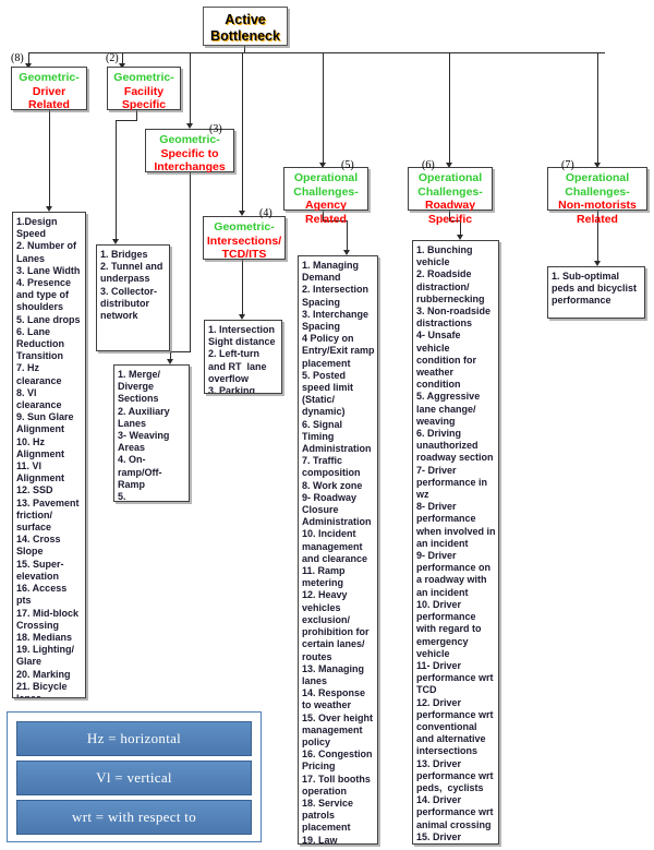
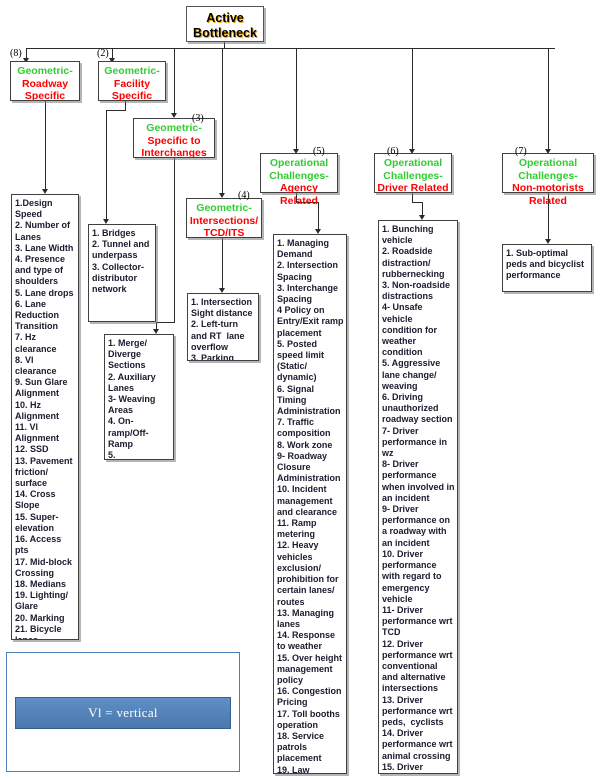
  Active
  Bottleneck
  (8)
  (2)
  (3)
  (4)
  (5)
  (6)
  (7)
- Geometric- Driver Related
+ Geometric- Roadway Specific
  Geometric- Facility Specific
  Geometric- Specific to Interchanges
  Geometric- Intersections/ TCD/ITS
  Operational Challenges- Agency Related
- Operational Challenges- Roadway Specific
+ Operational Challenges- Driver Related
  Operational Challenges- Non-motorists Related
  1.Design Speed
  2. Number of Lanes
  3. Lane Width
  4. Presence and type of shoulders
  5. Lane drops
  6. Lane Reduction Transition
  7. Hz clearance
  8. Vl clearance
  9. Sun Glare Alignment
  10. Hz Alignment
  11. Vl Alignment
  12. SSD
  13. Pavement friction/ surface
  14. Cross Slope
  15. Super-elevation
  16. Access pts
  17. Mid-block Crossing
  18. Medians
  19. Lighting/ Glare
  20. Marking
  21. Bicycle lanes
  1. Bridges
  2. Tunnel and underpass
  3. Collector-distributor network
  1. Merge/ Diverge Sections
  2. Auxiliary Lanes
  3- Weaving Areas
  4. On-ramp/Off-Ramp
  1. Intersection Sight distance
  2. Left-turn and RT lane overflow
  3. Parking
  1. Managing Demand
  2. Intersection Spacing
  3. Interchange Spacing
  4 Policy on Entry/Exit ramp placement
  5. Posted speed limit (Static/ dynamic)
  6. Signal Timing Administration
  7. Traffic composition
  8. Work zone
  9- Roadway Closure Administration
  10. Incident management and clearance
  11. Ramp metering
  12. Heavy vehicles exclusion/ prohibition for certain lanes/ routes
  13. Managing lanes
  14. Response to weather
  15. Over height management policy
  16. Congestion Pricing
  17. Toll booths operation
  18. Service patrols placement
  1. Bunching vehicle
  2. Roadside distraction/ rubbernecking
  3. Non-roadside distractions
  4- Unsafe vehicle condition for weather condition
  5. Aggressive lane change/ weaving
  6. Driving unauthorized roadway section
  7- Driver performance in wz
  8- Driver performance when involved in an incident
  9- Driver performance on a roadway with an incident
  10. Driver performance with regard to emergency vehicle
  11- Driver performance wrt TCD
  12. Driver performance wrt conventional and alternative intersections
  13. Driver performance wrt peds, cyclists
  14. Driver performance wrt animal crossing
  1. Sub-optimal peds and bicyclist performance
- Hz = horizontal
  Vl = vertical
- wrt = with respect to
